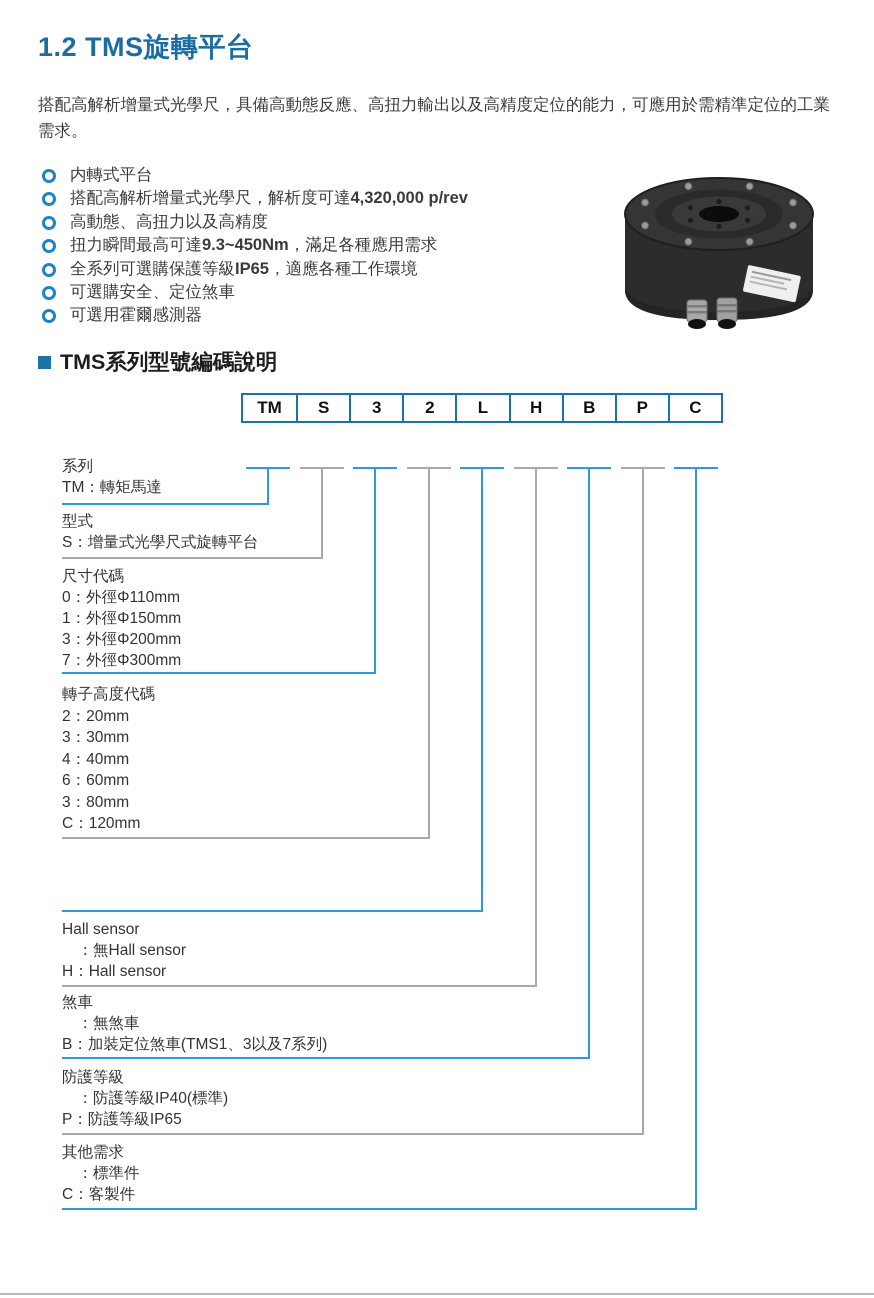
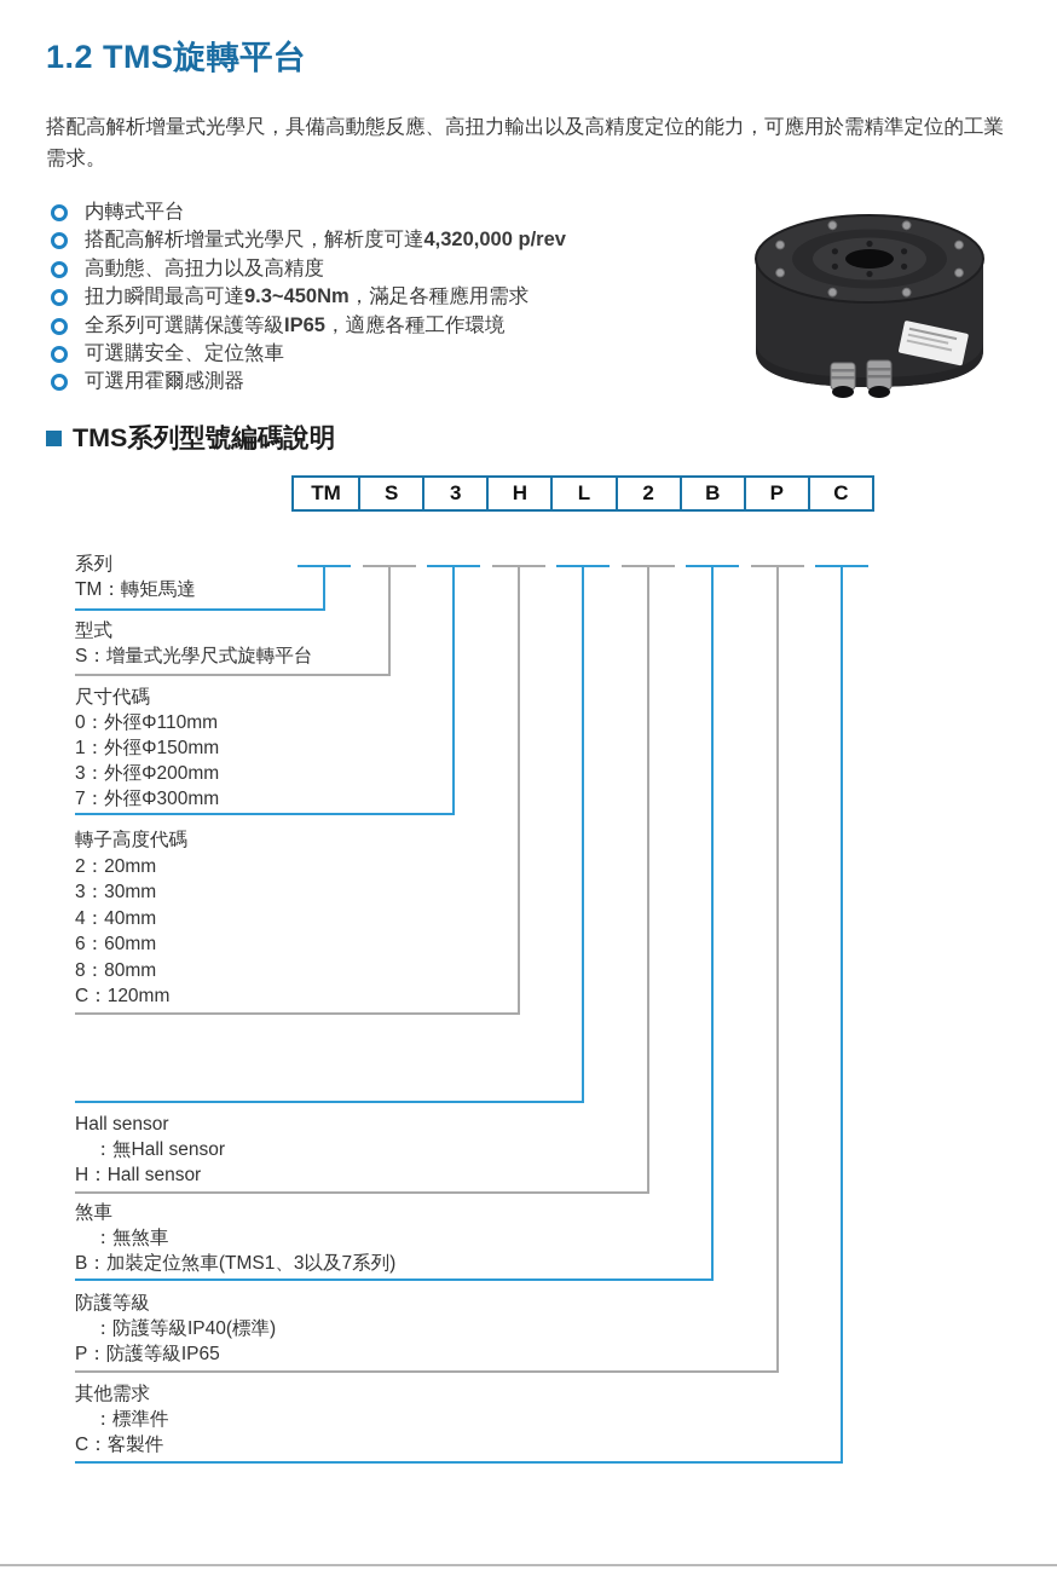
  1.2 TMS旋轉平台
  搭配高解析增量式光學尺，具備高動態反應、高扭力輸出以及高精度定位的能力，可應用於需精準定位的工業需求。
  内轉式平台
  搭配高解析增量式光學尺，解析度可達4,320,000 p/rev
  高動態、高扭力以及高精度
  扭力瞬間最高可達9.3~450Nm，滿足各種應用需求
  全系列可選購保護等級IP65，適應各種工作環境
  可選購安全、定位煞車
  可選用霍爾感測器
  TMS系列型號編碼說明
  TM
  S
  3
- 2
+ H
  L
- H
+ 2
  B
  P
  C
  系列
  TM：轉矩馬達
  型式
  S：增量式光學尺式旋轉平台
  尺寸代碼
  0：外徑Φ110mm
  1：外徑Φ150mm
  3：外徑Φ200mm
  7：外徑Φ300mm
  轉子高度代碼
  2：20mm
  3：30mm
  4：40mm
  6：60mm
- 3：80mm
+ 8：80mm
  C：120mm
  Hall sensor
  ：無Hall sensor
  H：Hall sensor
  煞車
  ：無煞車
  B：加裝定位煞車(TMS1、3以及7系列)
  防護等級
  ：防護等級IP40(標準)
  P：防護等級IP65
  其他需求
  ：標準件
  C：客製件
